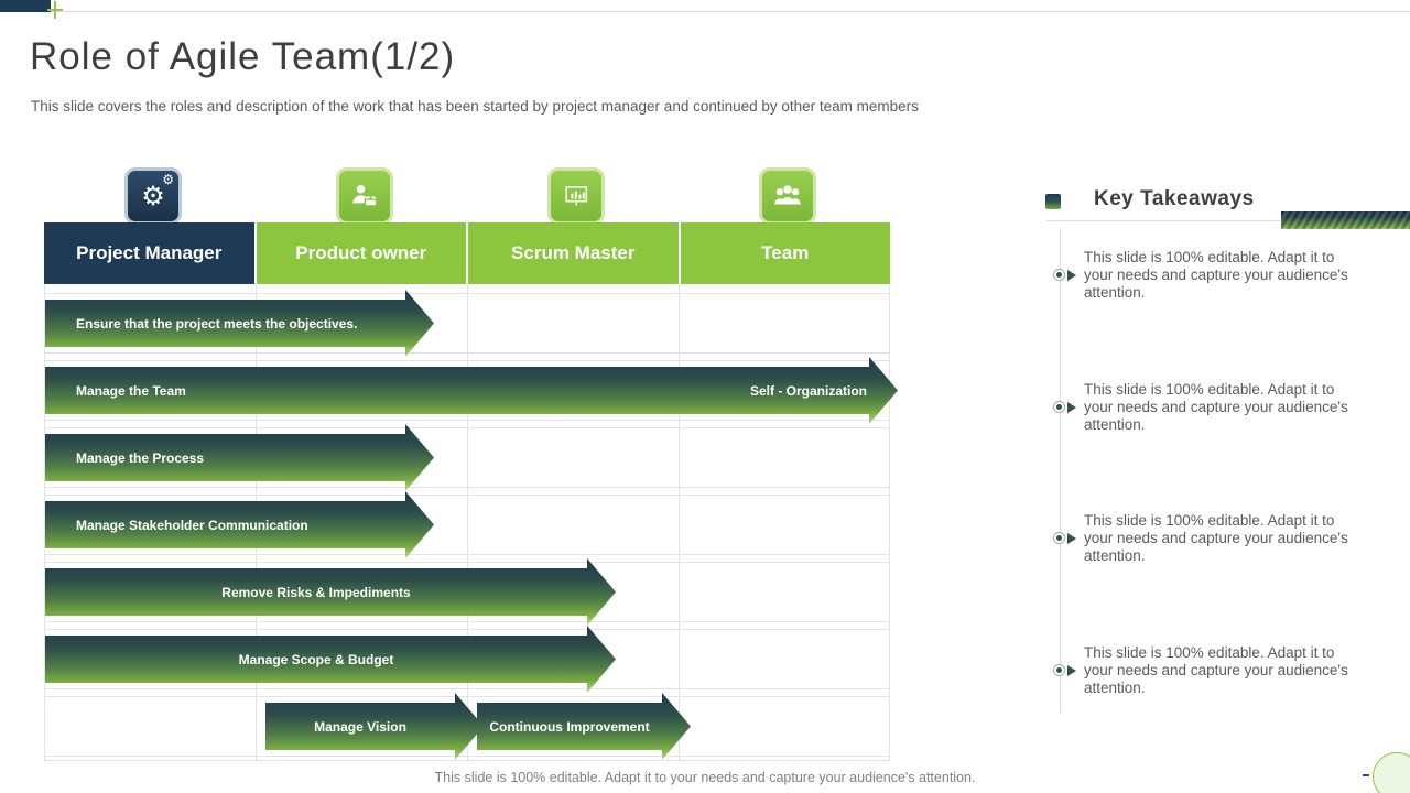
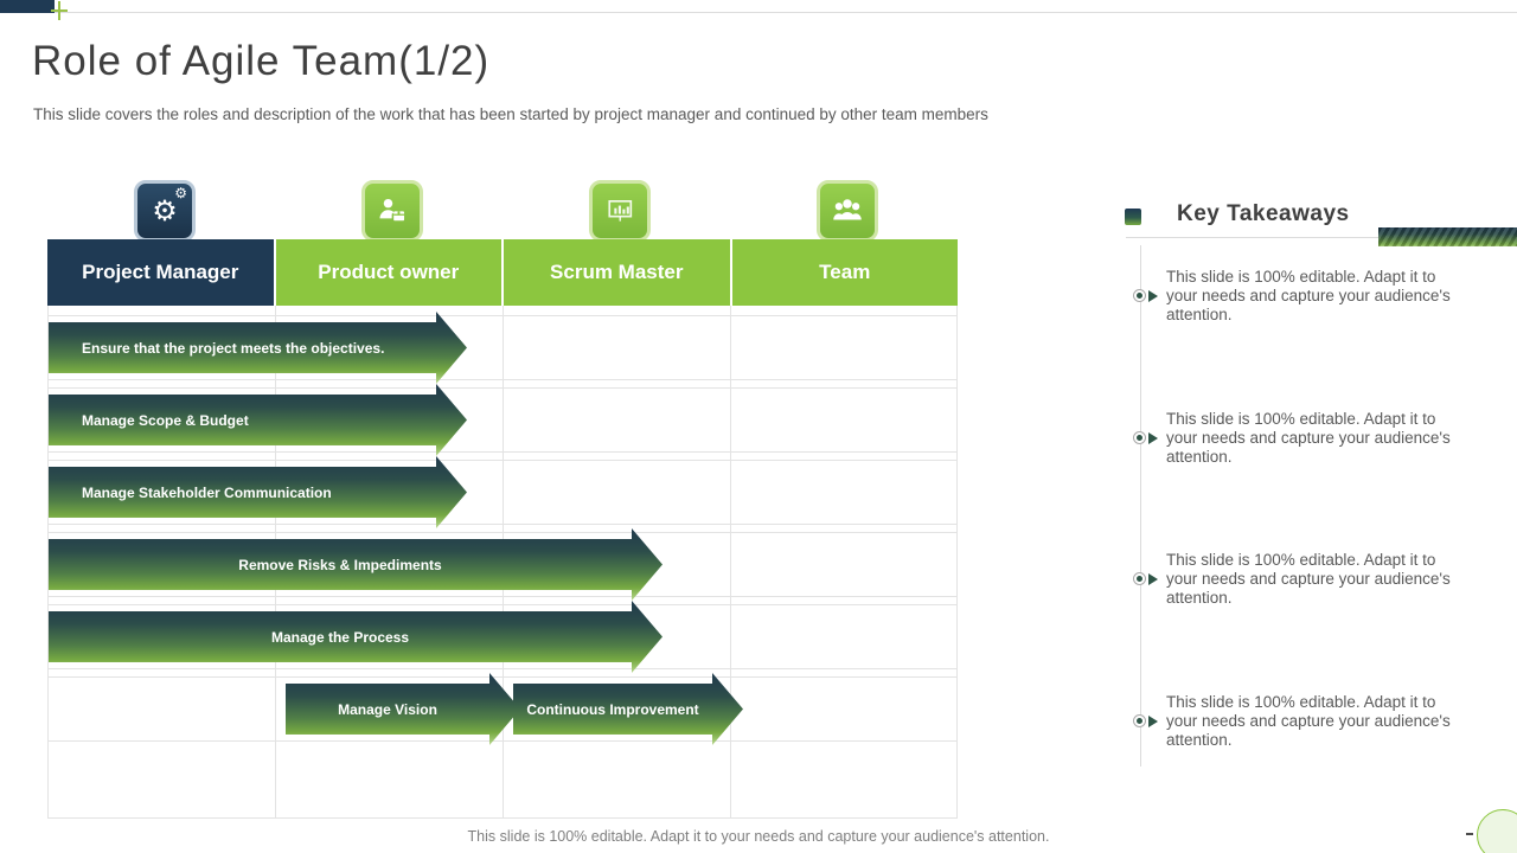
  Role of Agile Team(1/2)
  This slide covers the roles and description of the work that has been started by project manager and continued by other team members
  ⚙
  ⚙
  Project Manager
  Product owner
  Scrum Master
  Team
  Ensure that the project meets the objectives.
- Manage the Team
- Self - Organization
- Manage the Process
+ Manage Scope & Budget
  Manage Stakeholder Communication
  Remove Risks & Impediments
- Manage Scope & Budget
+ Manage the Process
  Manage Vision
  Continuous Improvement
  Key Takeaways
  This slide is 100% editable. Adapt it to your needs and capture your audience's attention.
  This slide is 100% editable. Adapt it to your needs and capture your audience's attention.
  This slide is 100% editable. Adapt it to your needs and capture your audience's attention.
  This slide is 100% editable. Adapt it to your needs and capture your audience's attention.
  This slide is 100% editable. Adapt it to your needs and capture your audience's attention.
